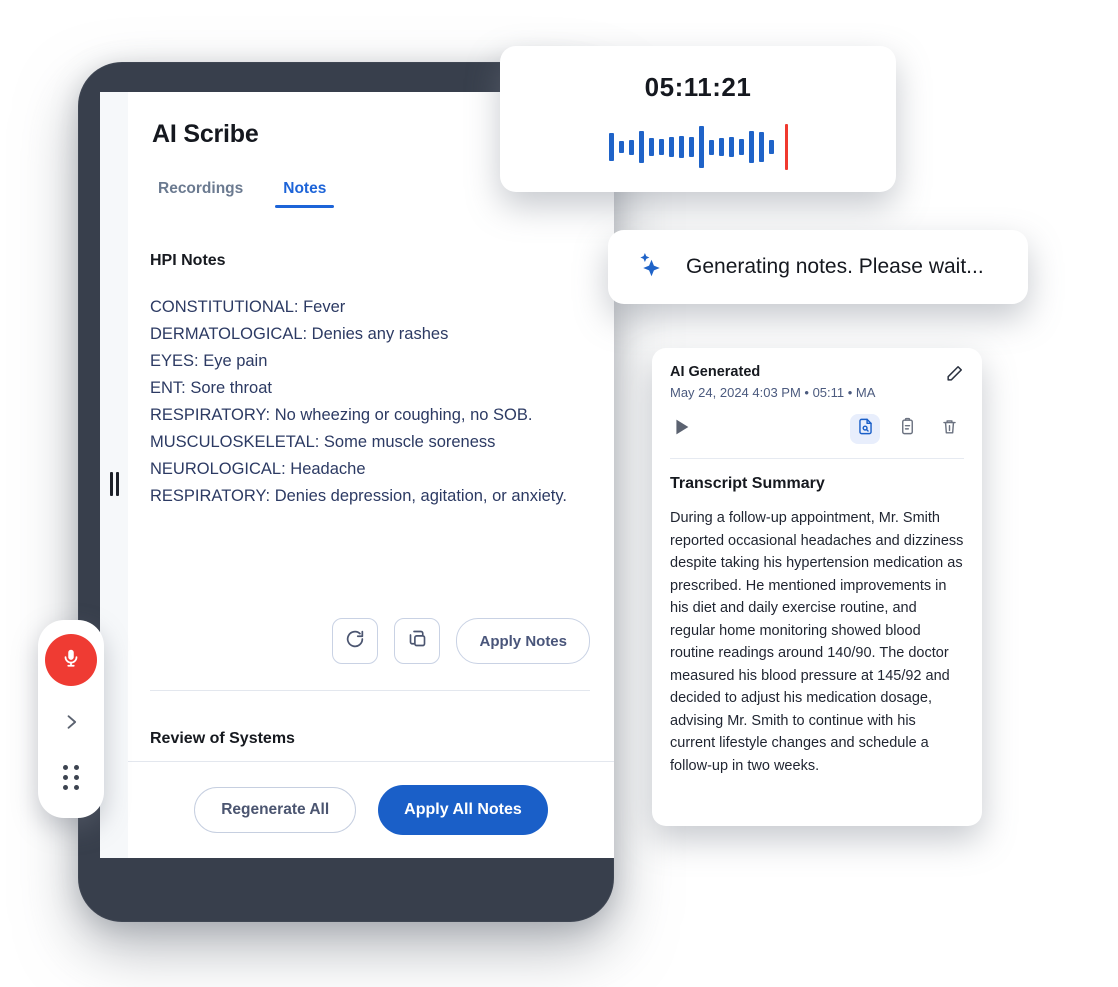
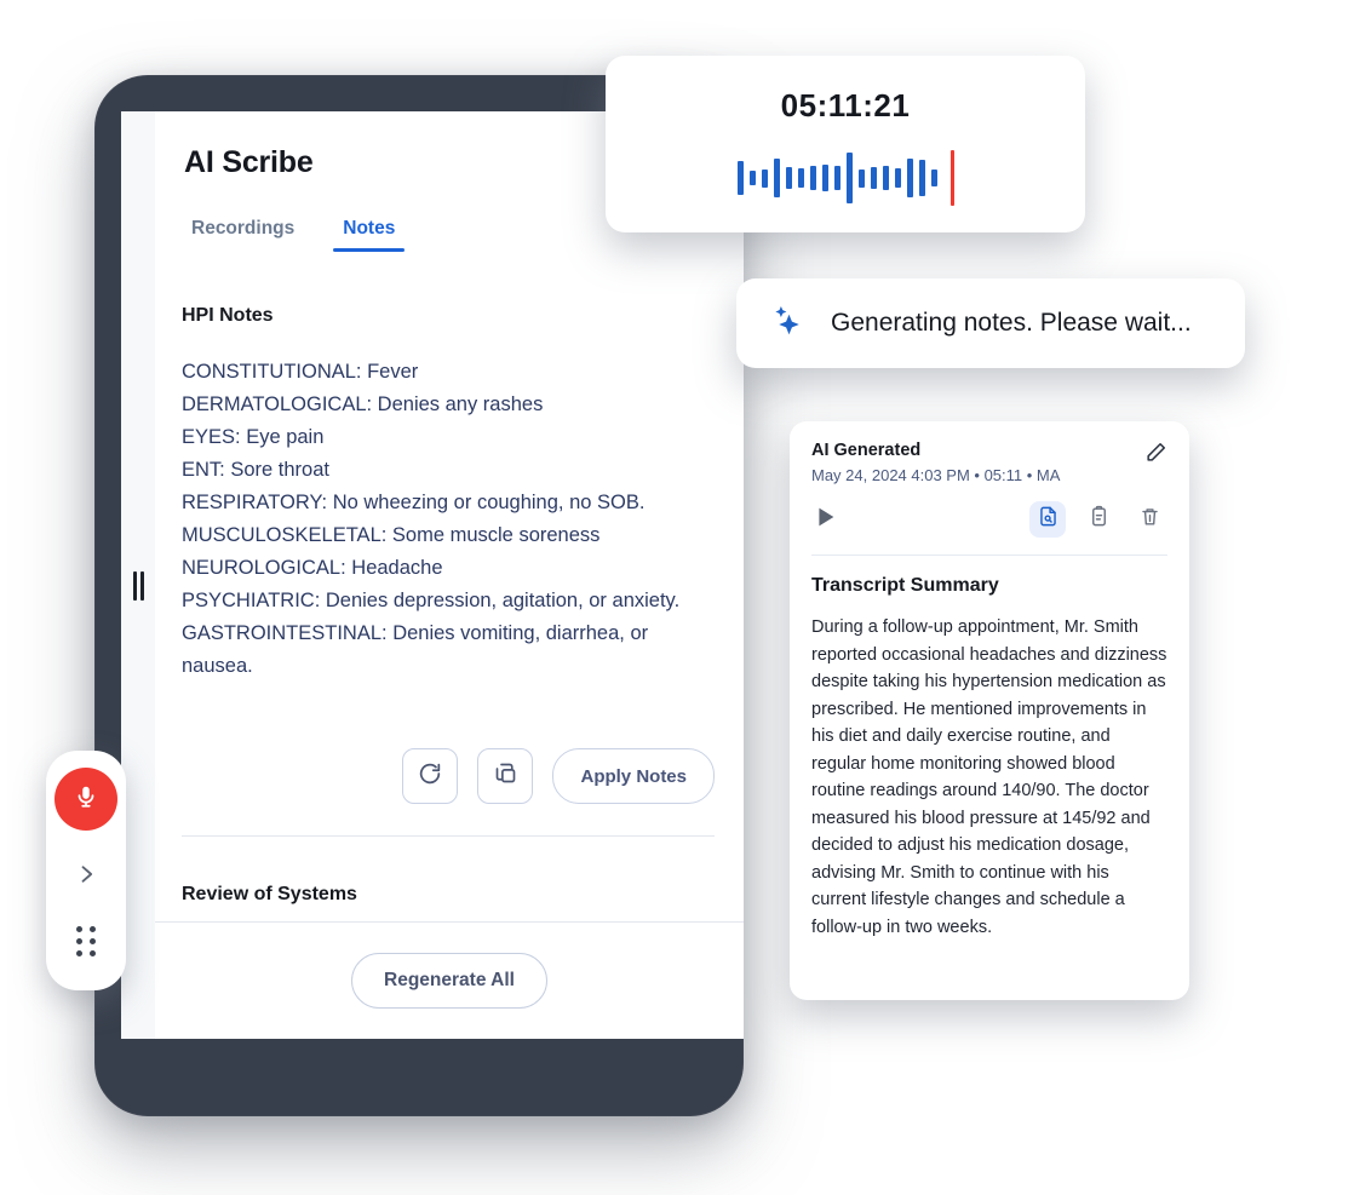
  AI Scribe
  Recordings
  Notes
  HPI Notes
  CONSTITUTIONAL: Fever
  DERMATOLOGICAL: Denies any rashes
  EYES: Eye pain
  ENT: Sore throat
  RESPIRATORY: No wheezing or coughing, no SOB.
  MUSCULOSKELETAL: Some muscle soreness
  NEUROLOGICAL: Headache
- RESPIRATORY: Denies depression, agitation, or anxiety.
+ PSYCHIATRIC: Denies depression, agitation, or anxiety.
+ GASTROINTESTINAL: Denies vomiting, diarrhea, or nausea.
  Apply Notes
  Review of Systems
  Regenerate All
- Apply All Notes
  05:11:21
  Generating notes. Please wait...
  AI Generated
  May 24, 2024 4:03 PM • 05:11 • MA
  Transcript Summary
  During a follow-up appointment, Mr. Smith reported occasional headaches and dizziness despite taking his hypertension medication as prescribed. He mentioned improvements in his diet and daily exercise routine, and regular home monitoring showed blood routine readings around 140/90. The doctor measured his blood pressure at 145/92 and decided to adjust his medication dosage, advising Mr. Smith to continue with his current lifestyle changes and schedule a follow-up in two weeks.
